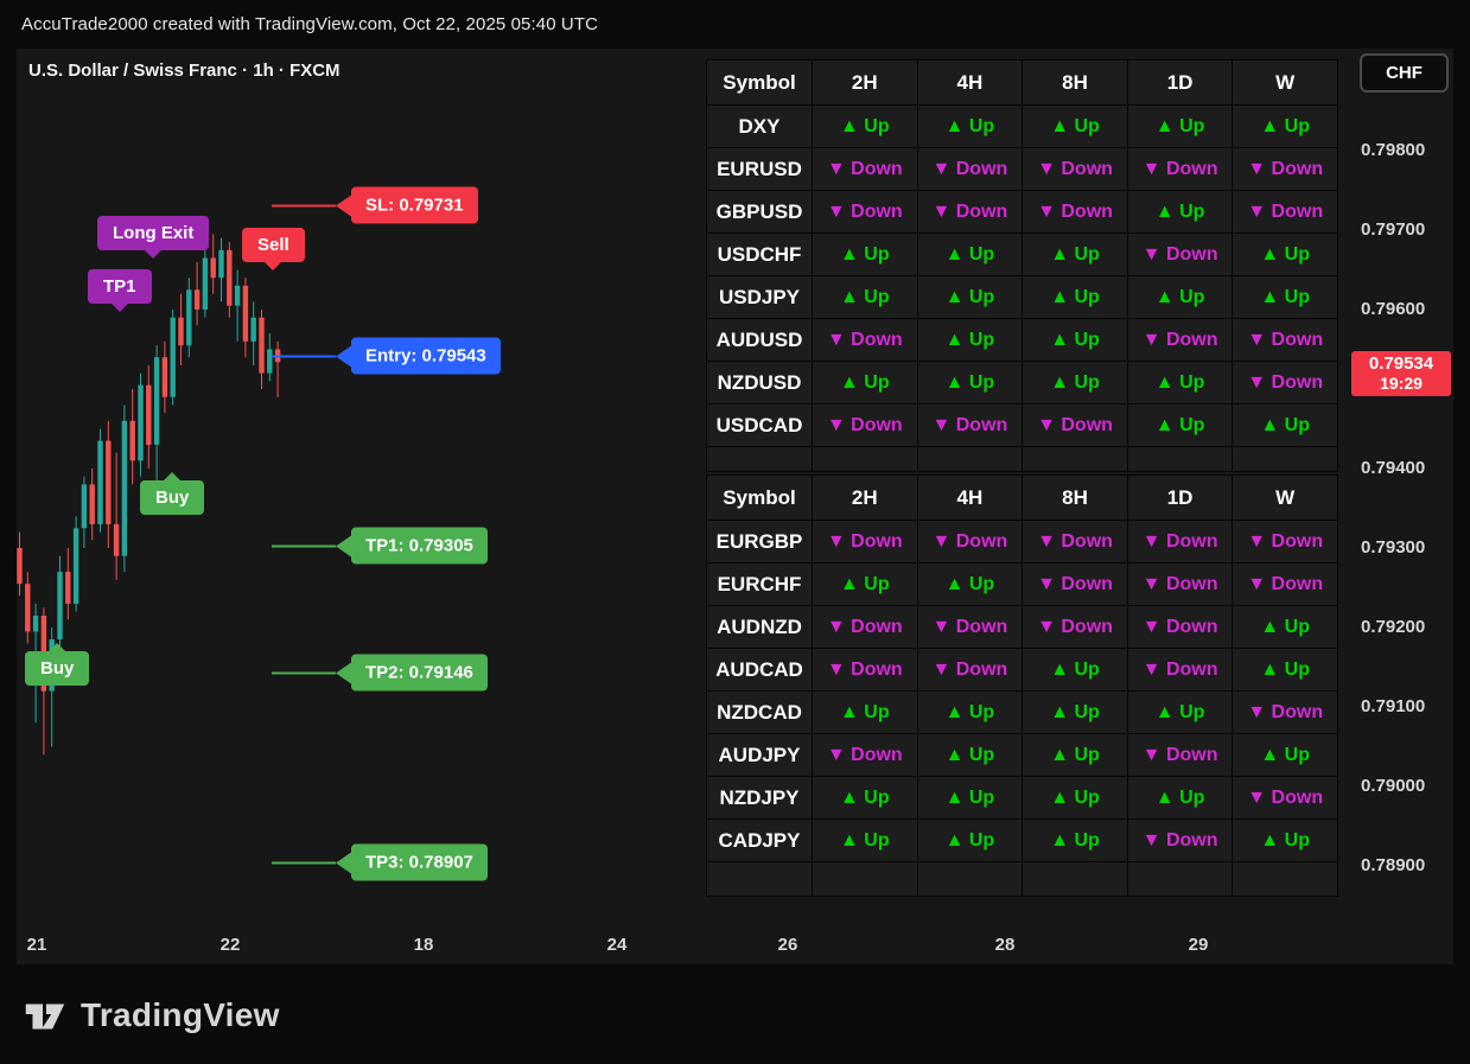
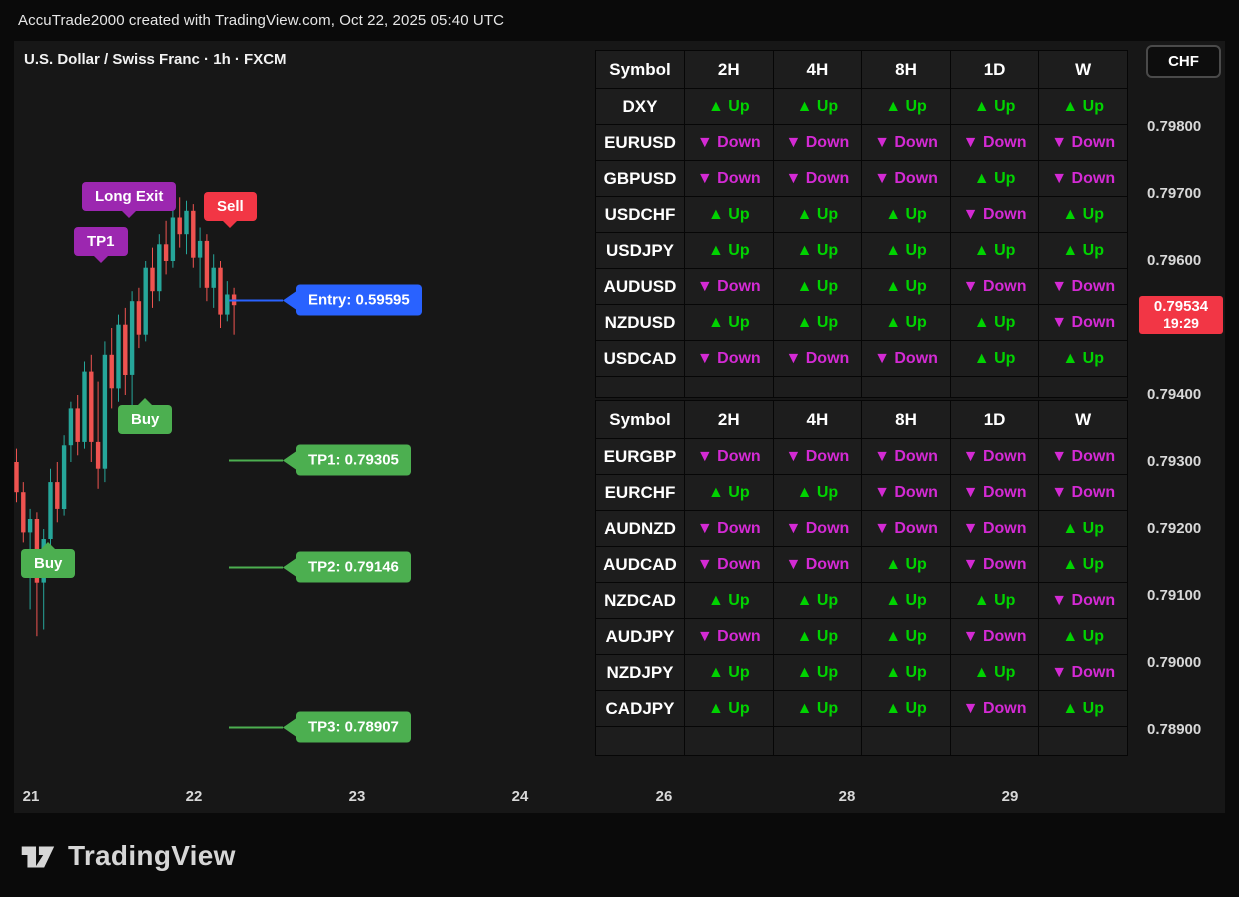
  AccuTrade2000 created with TradingView.com, Oct 22, 2025 05:40 UTC
  U.S. Dollar / Swiss Franc · 1h · FXCM
- SL: 0.79731
- Entry: 0.79543
+ Entry: 0.59595
  TP1: 0.79305
  TP2: 0.79146
  TP3: 0.78907
  Long Exit
  Sell
  TP1
  Buy
  Buy
  Symbol
  2H
  4H
  8H
  1D
  W
  DXY
  ▲ Up
  ▲ Up
  ▲ Up
  ▲ Up
  ▲ Up
  EURUSD
  ▼ Down
  ▼ Down
  ▼ Down
  ▼ Down
  ▼ Down
  GBPUSD
  ▼ Down
  ▼ Down
  ▼ Down
  ▲ Up
  ▼ Down
  USDCHF
  ▲ Up
  ▲ Up
  ▲ Up
  ▼ Down
  ▲ Up
  USDJPY
  ▲ Up
  ▲ Up
  ▲ Up
  ▲ Up
  ▲ Up
  AUDUSD
  ▼ Down
  ▲ Up
  ▲ Up
  ▼ Down
  ▼ Down
  NZDUSD
  ▲ Up
  ▲ Up
  ▲ Up
  ▲ Up
  ▼ Down
  USDCAD
  ▼ Down
  ▼ Down
  ▼ Down
  ▲ Up
  ▲ Up
  Symbol
  2H
  4H
  8H
  1D
  W
  EURGBP
  ▼ Down
  ▼ Down
  ▼ Down
  ▼ Down
  ▼ Down
  EURCHF
  ▲ Up
  ▲ Up
  ▼ Down
  ▼ Down
  ▼ Down
  AUDNZD
  ▼ Down
  ▼ Down
  ▼ Down
  ▼ Down
  ▲ Up
  AUDCAD
  ▼ Down
  ▼ Down
  ▲ Up
  ▼ Down
  ▲ Up
  NZDCAD
  ▲ Up
  ▲ Up
  ▲ Up
  ▲ Up
  ▼ Down
  AUDJPY
  ▼ Down
  ▲ Up
  ▲ Up
  ▼ Down
  ▲ Up
  NZDJPY
  ▲ Up
  ▲ Up
  ▲ Up
  ▲ Up
  ▼ Down
  CADJPY
  ▲ Up
  ▲ Up
  ▲ Up
  ▼ Down
  ▲ Up
  0.79800
  0.79700
  0.79600
  0.79400
  0.79300
  0.79200
  0.79100
  0.79000
  0.78900
  0.79534
  19:29
  CHF
  21
  22
- 18
+ 23
  24
  26
  28
  29
  TradingView
